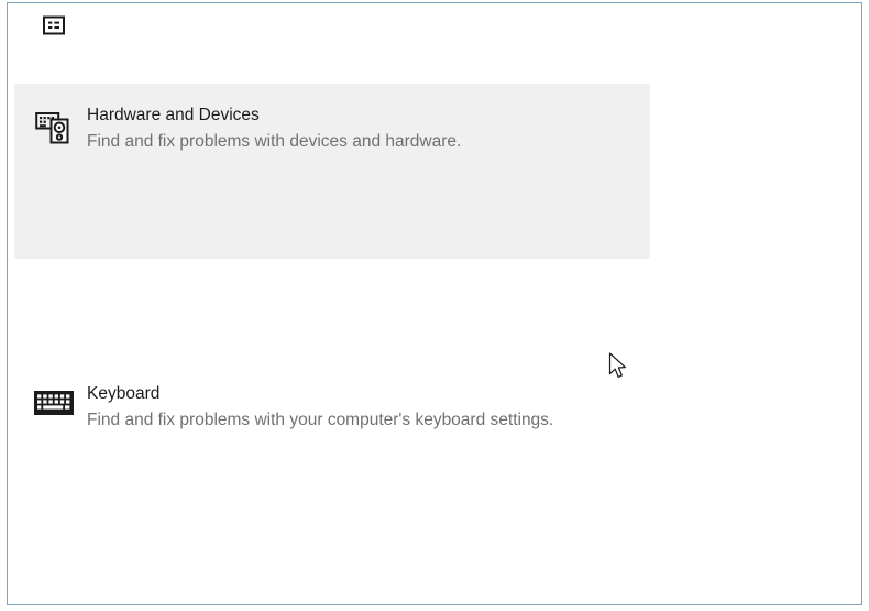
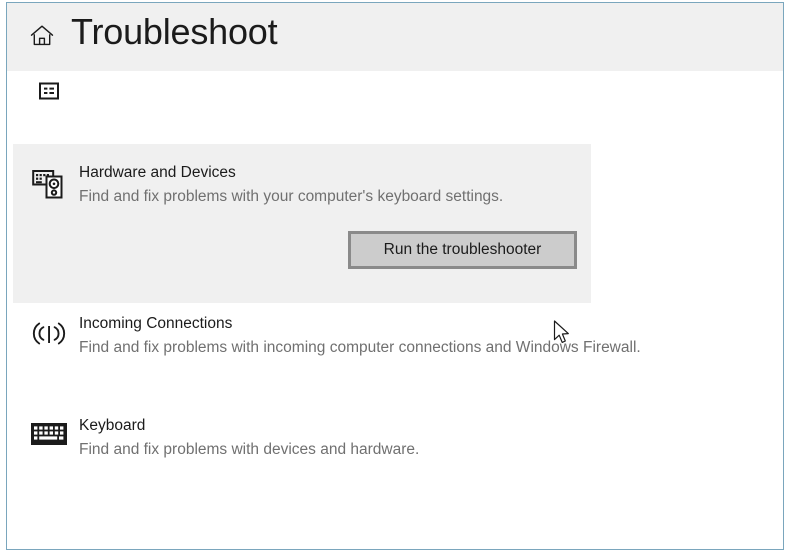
+ Troubleshoot
  Hardware and Devices
- Find and fix problems with devices and hardware.
+ Find and fix problems with your computer's keyboard settings.
+ Run the troubleshooter
+ Incoming Connections
+ Find and fix problems with incoming computer connections and Windows Firewall.
  Keyboard
- Find and fix problems with your computer's keyboard settings.
+ Find and fix problems with devices and hardware.
